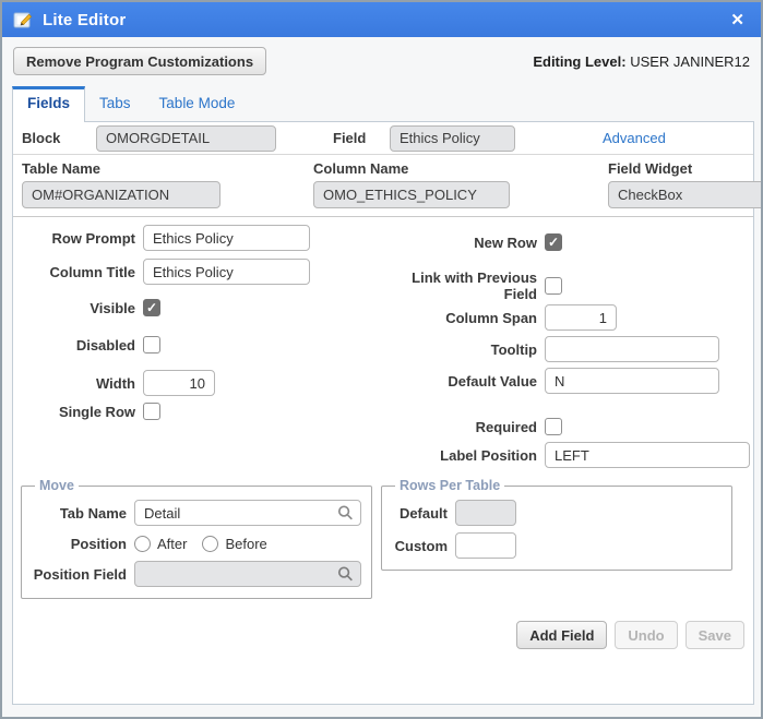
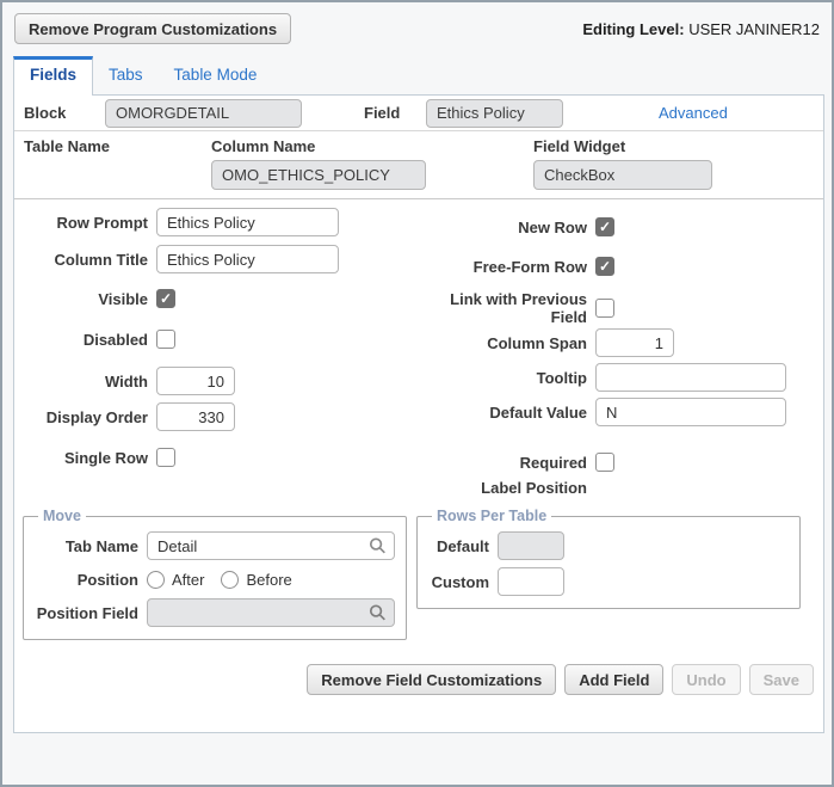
- Lite Editor
- ✕
  Remove Program Customizations
  Editing Level: USER JANINER12
  Fields
  Tabs
  Table Mode
  Block
  OMORGDETAIL
  Field
  Ethics Policy
  Advanced
  Table Name
- OM#ORGANIZATION
  Column Name
  OMO_ETHICS_POLICY
  Field Widget
  CheckBox
  Row Prompt
  Ethics Policy
  Column Title
  Ethics Policy
  Visible
  Disabled
  Width
  10
+ Display Order
+ 330
  Single Row
  New Row
+ Free-Form Row
  Link with Previous Field
  Column Span
  1
  Tooltip
  Default Value
  N
  Required
  Label Position
- LEFT
  Move
  Tab Name
  Detail
  Position
  After
  Before
  Position Field
  Rows Per Table
  Default
  Custom
+ Remove Field Customizations
  Add Field
  Undo
  Save
